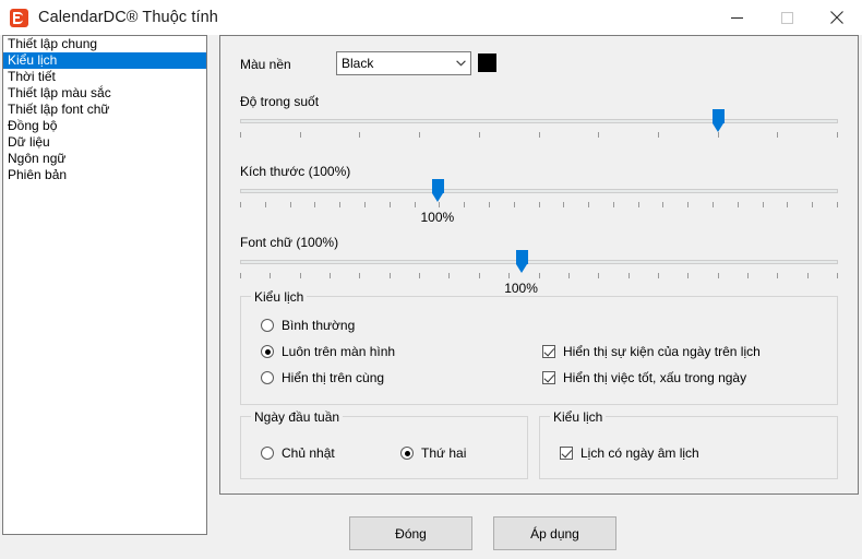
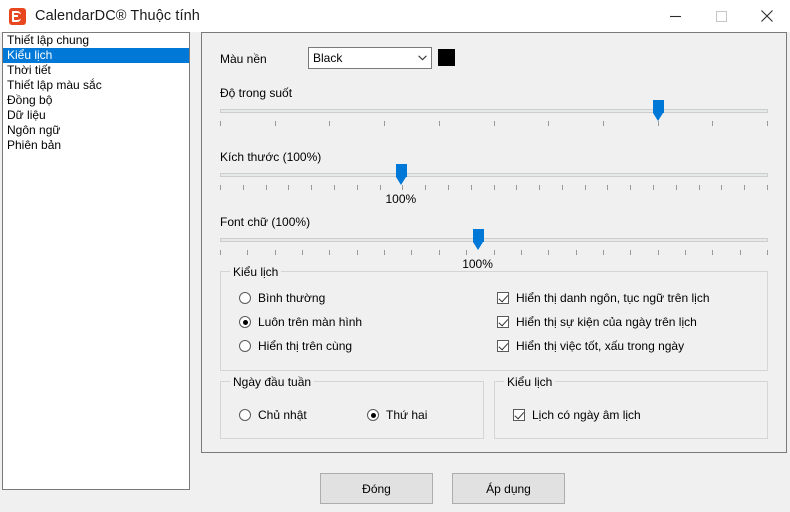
  CalendarDC® Thuộc tính
  Thiết lập chung
  Kiểu lịch
  Thời tiết
  Thiết lập màu sắc
- Thiết lập font chữ
  Đồng bộ
  Dữ liệu
  Ngôn ngữ
  Phiên bản
  Màu nền
  Black
  Độ trong suốt
  Kích thước (100%)
  100%
  Font chữ (100%)
  100%
  Kiểu lịch
  Bình thường
  Luôn trên màn hình
  Hiển thị trên cùng
+ Hiển thị danh ngôn, tục ngữ trên lịch
  Hiển thị sự kiện của ngày trên lịch
  Hiển thị việc tốt, xấu trong ngày
  Ngày đầu tuần
  Chủ nhật
  Thứ hai
  Kiểu lịch
  Lịch có ngày âm lịch
  Đóng
  Áp dụng
